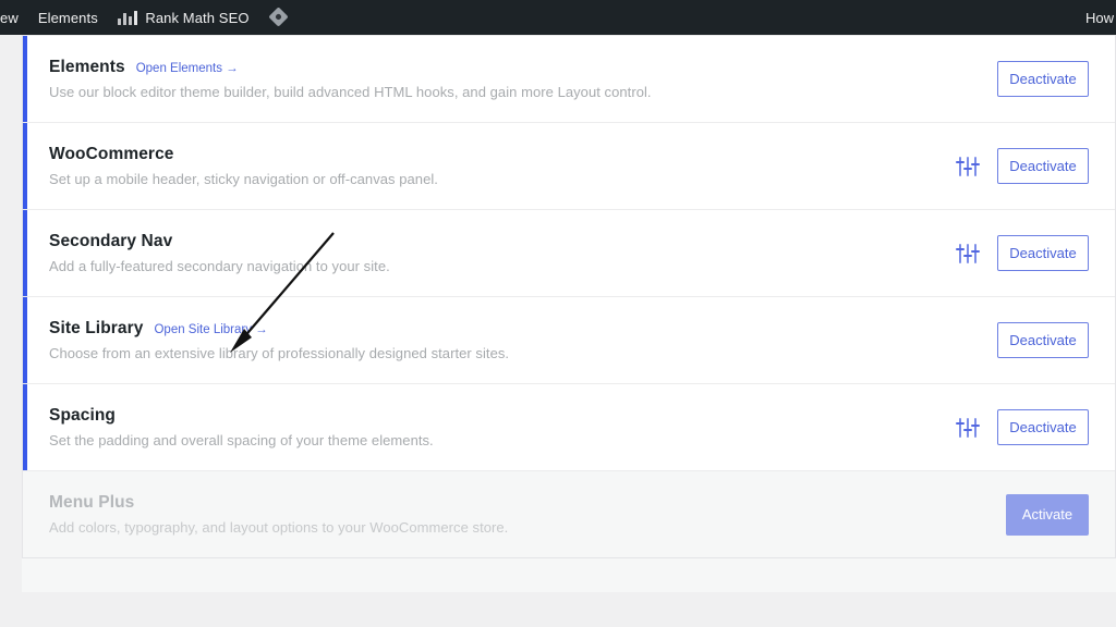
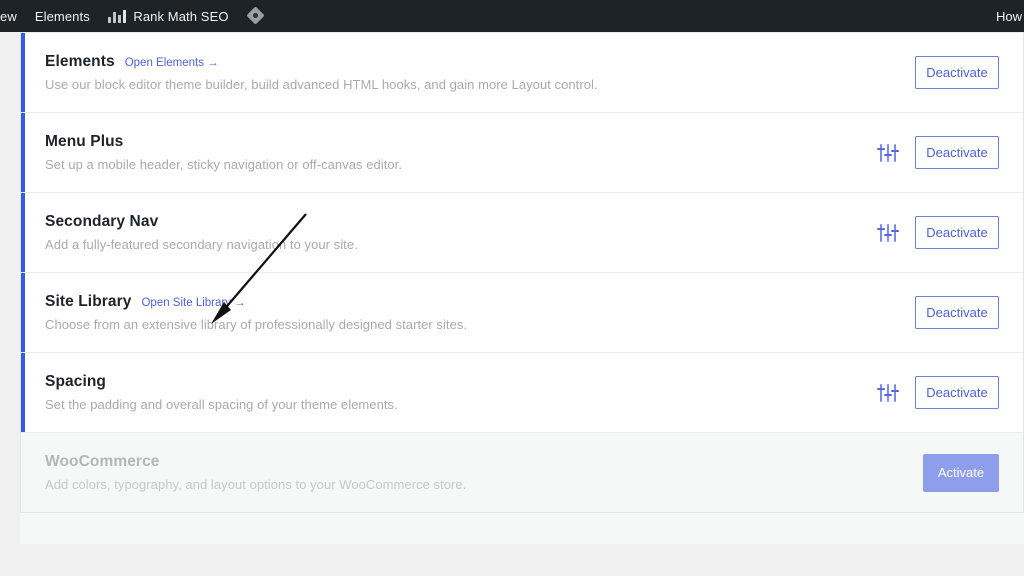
  ew
  Elements
  Rank Math SEO
  How
  Elements
  Open Elements →
  Use our block editor theme builder, build advanced HTML hooks, and gain more Layout control.
  Deactivate
- WooCommerce
+ Menu Plus
- Set up a mobile header, sticky navigation or off-canvas panel.
+ Set up a mobile header, sticky navigation or off-canvas editor.
  Deactivate
  Secondary Nav
  Add a fully-featured secondary navigation to your site.
  Deactivate
  Site Library
  Open Site Library →
  Choose from an extensive library of professionally designed starter sites.
  Deactivate
  Spacing
  Set the padding and overall spacing of your theme elements.
  Deactivate
- Menu Plus
+ WooCommerce
  Add colors, typography, and layout options to your WooCommerce store.
  Activate
